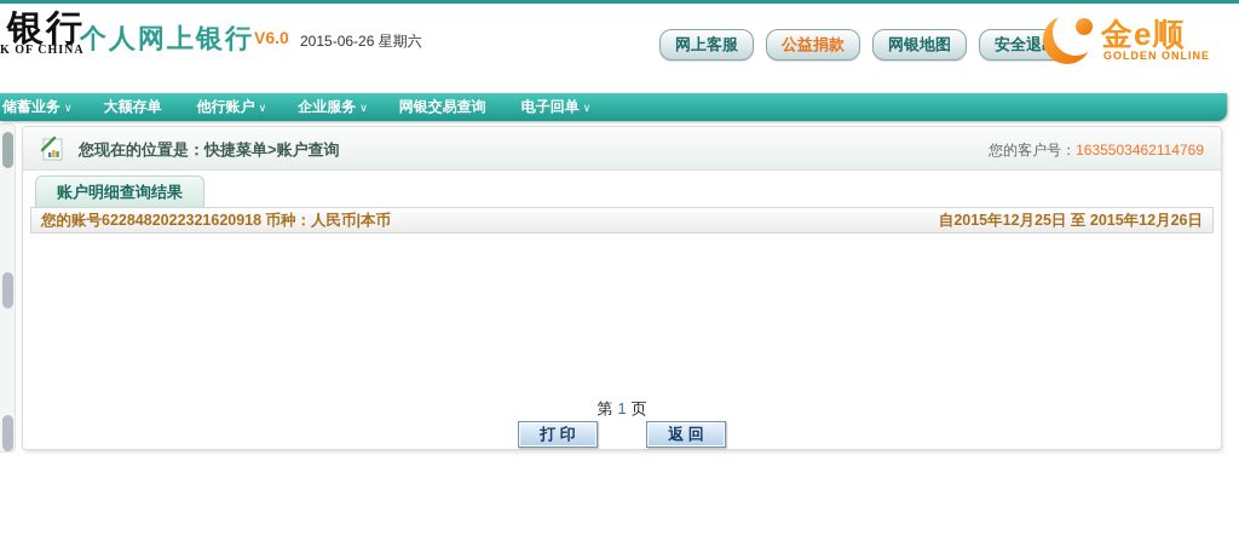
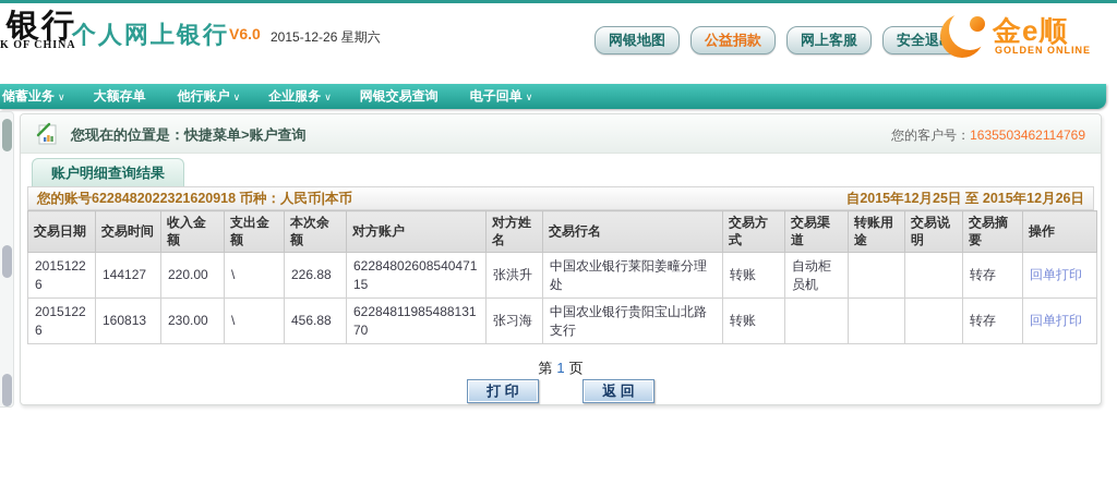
  银行
  K OF CHINA
  个人网上银行
  V6.0
- 2015-06-26 星期六
+ 2015-12-26 星期六
- 网上客服
+ 网银地图
  公益捐款
- 网银地图
+ 网上客服
  安全退
  金e顺
  GOLDEN ONLINE
  储蓄业务 ∨
  大额存单
  他行账户 ∨
  企业服务 ∨
  网银交易查询
  电子回单 ∨
  您现在的位置是：快捷菜单>账户查询
  您的客户号：1635503462114769
  账户明细查询结果
  您的账号6228482022321620918 币种：人民币|本币
  自2015年12月25日 至 2015年12月26日
+ 交易日期	交易时间	收入金额	支出金额	本次余额	对方账户	对方姓名	交易行名	交易方式	交易渠道	转账用途	交易说明	交易摘要	操作
+ 20151226	144127	220.00	\	226.88	6228480260854047115	张洪升	中国农业银行莱阳姜疃分理处	转账	自动柜员机			转存	回单打印
+ 20151226	160813	230.00	\	456.88	6228481198548813170	张习海	中国农业银行贵阳宝山北路支行	转账				转存	回单打印
  第 1 页
  打 印
  返 回
